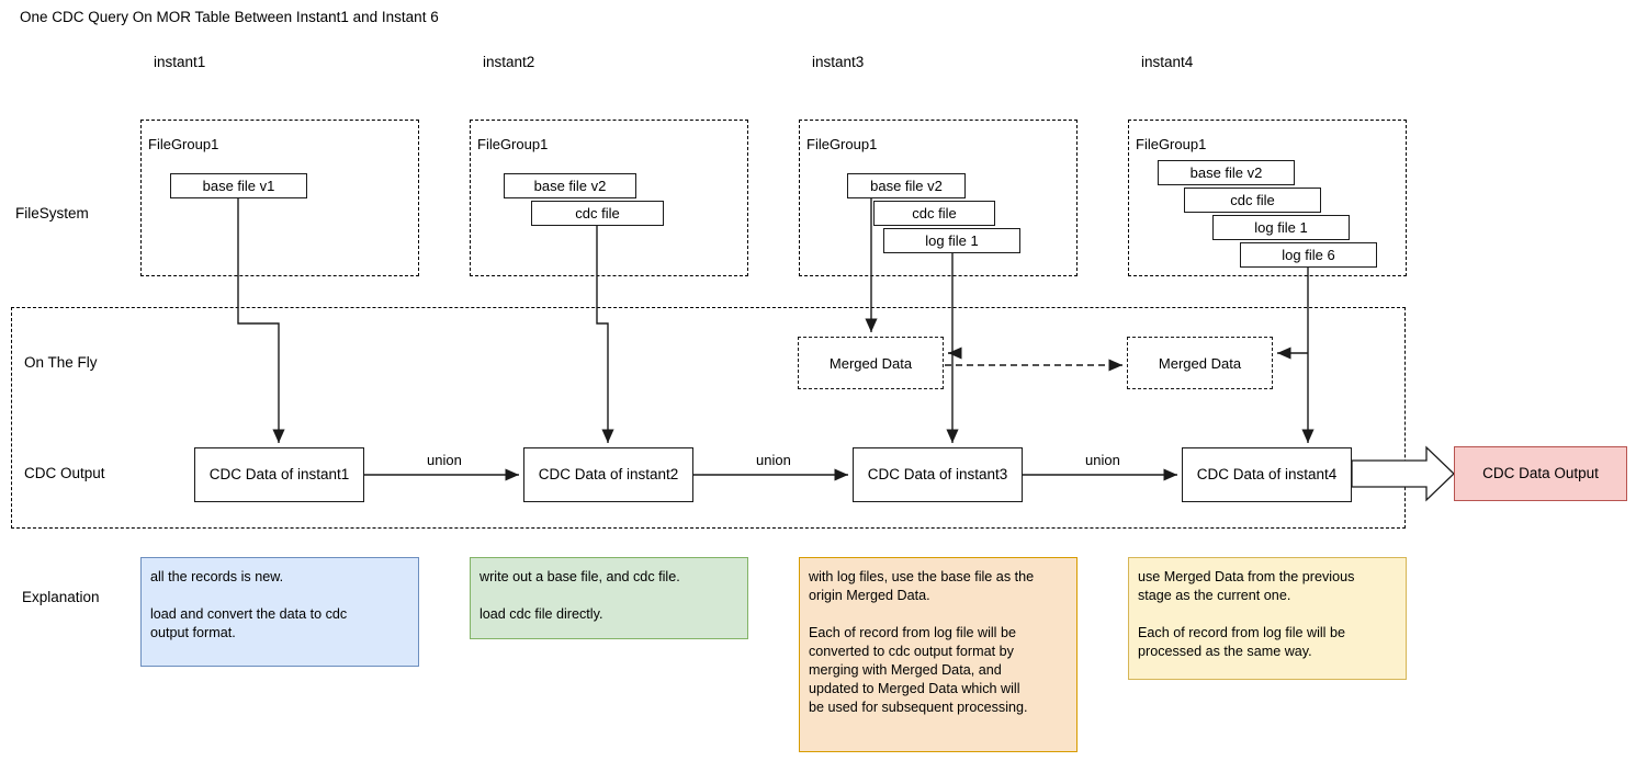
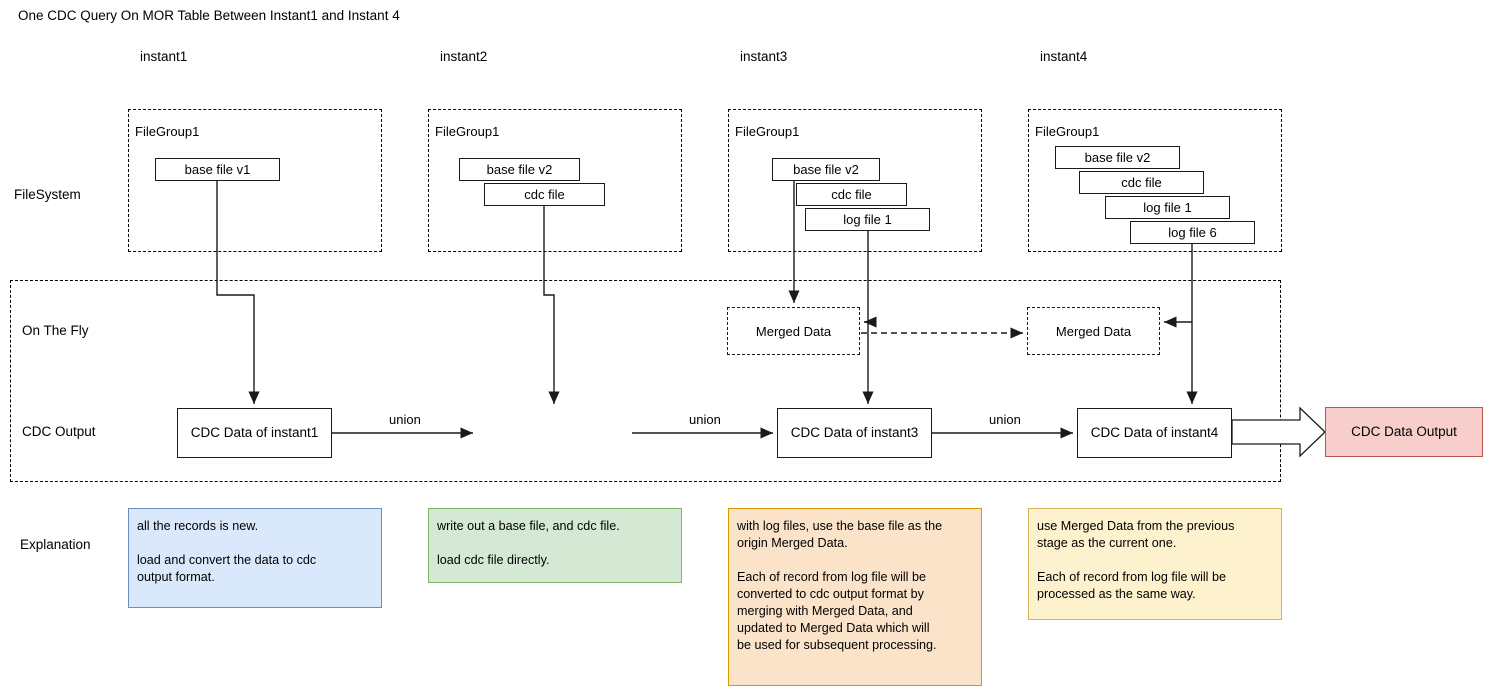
- One CDC Query On MOR Table Between Instant1 and Instant 6
+ One CDC Query On MOR Table Between Instant1 and Instant 4
  instant1
  instant2
  instant3
  instant4
  FileSystem
  On The Fly
  CDC Output
  Explanation
  FileGroup1
  base file v1
  FileGroup1
  base file v2
  cdc file
  FileGroup1
  base file v2
  cdc file
  log file 1
  FileGroup1
  base file v2
  cdc file
  log file 1
  log file 6
  Merged Data
  Merged Data
  CDC Data of instant1
- CDC Data of instant2
  CDC Data of instant3
  CDC Data of instant4
  union
  union
  union
  CDC Data Output
  all the records is new.
  load and convert the data to cdc
  output format.
  write out a base file, and cdc file.
  load cdc file directly.
  with log files, use the base file as the
  origin Merged Data.
  Each of record from log file will be
  converted to cdc output format by
  merging with Merged Data, and
  updated to Merged Data which will
  be used for subsequent processing.
  use Merged Data from the previous
  stage as the current one.
  Each of record from log file will be
  processed as the same way.
